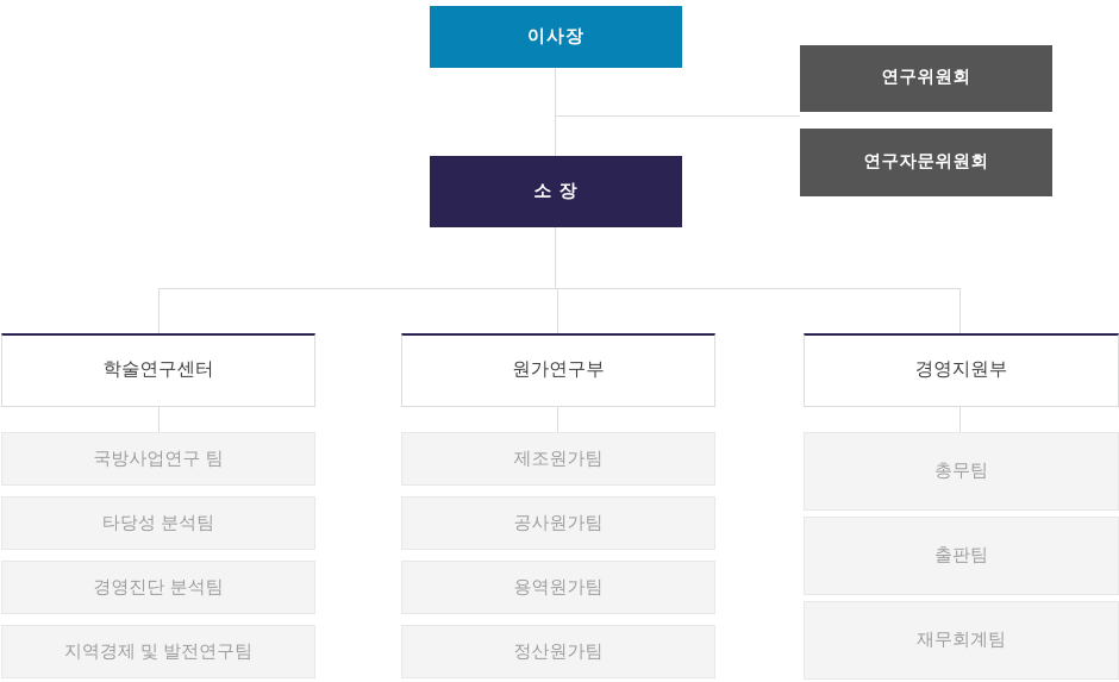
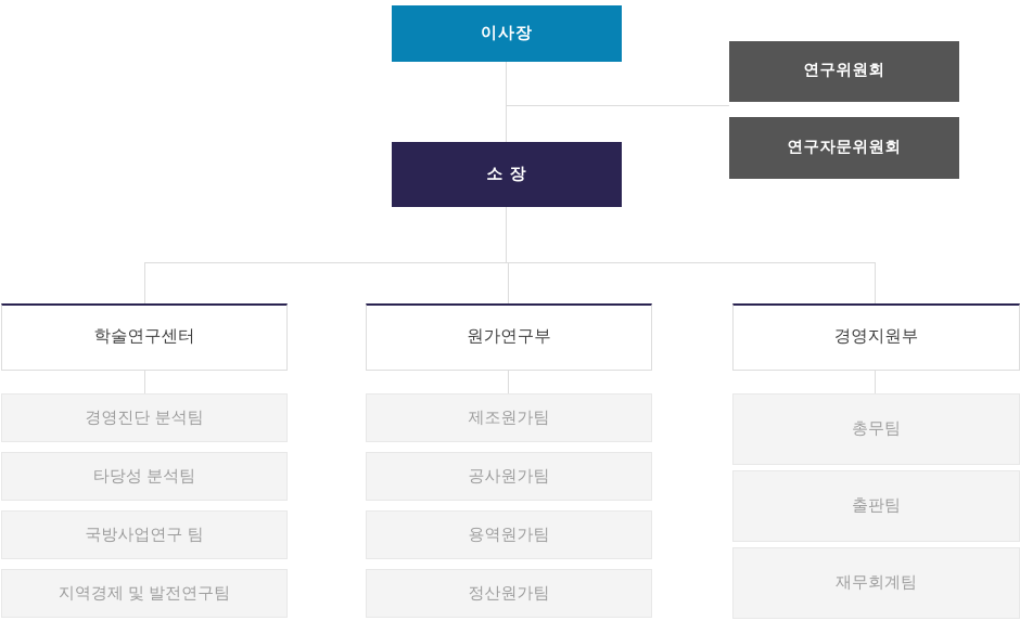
  이사장
  연구위원회
  연구자문위원회
  소 장
  학술연구센터
  원가연구부
  경영지원부
- 국방사업연구 팀
+ 경영진단 분석팀
  타당성 분석팀
- 경영진단 분석팀
+ 국방사업연구 팀
  지역경제 및 발전연구팀
  제조원가팀
  공사원가팀
  용역원가팀
  정산원가팀
  총무팀
  출판팀
  재무회계팀
